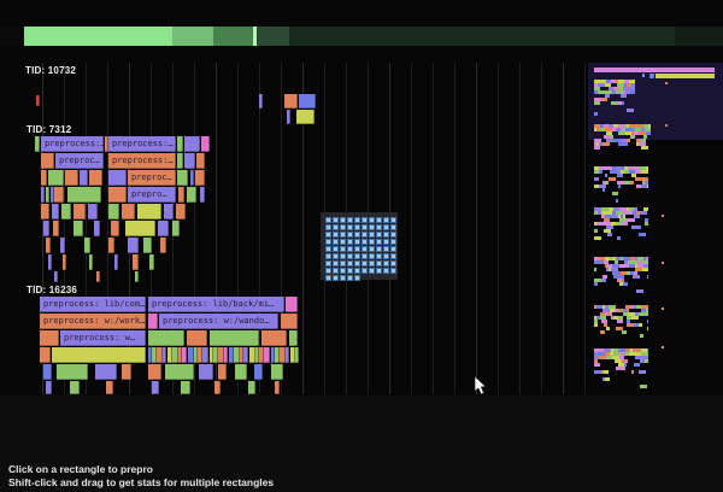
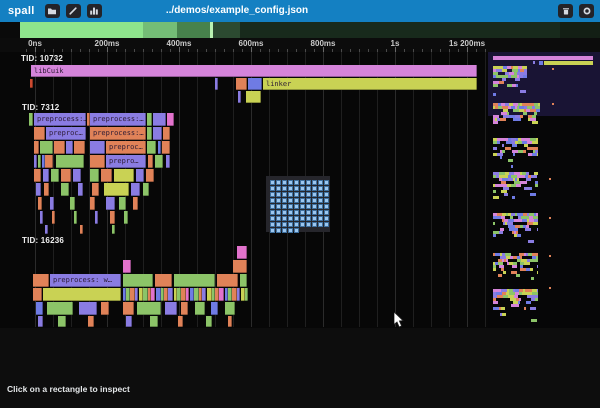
+ spall
+ ../demos/example_config.json
+ 0ns
+ 200ms
+ 400ms
+ 600ms
+ 800ms
+ 1s
+ 1s 200ms
  TID: 10732
+ libCuik
+ linker
  TID: 7312
  preprocess:…
  preprocess:…
  preproc…
  preprocess:…
  preproc…
  prepro…
  TID: 16236
- preprocess: lib/com…
- preprocess: lib/back/mi…
- preprocess: w:/work…
- preprocess: w:/wando…
  preprocess: w…
- Click on a rectangle to prepro
+ Click on a rectangle to inspect
- Shift-click and drag to get stats for multiple rectangles
